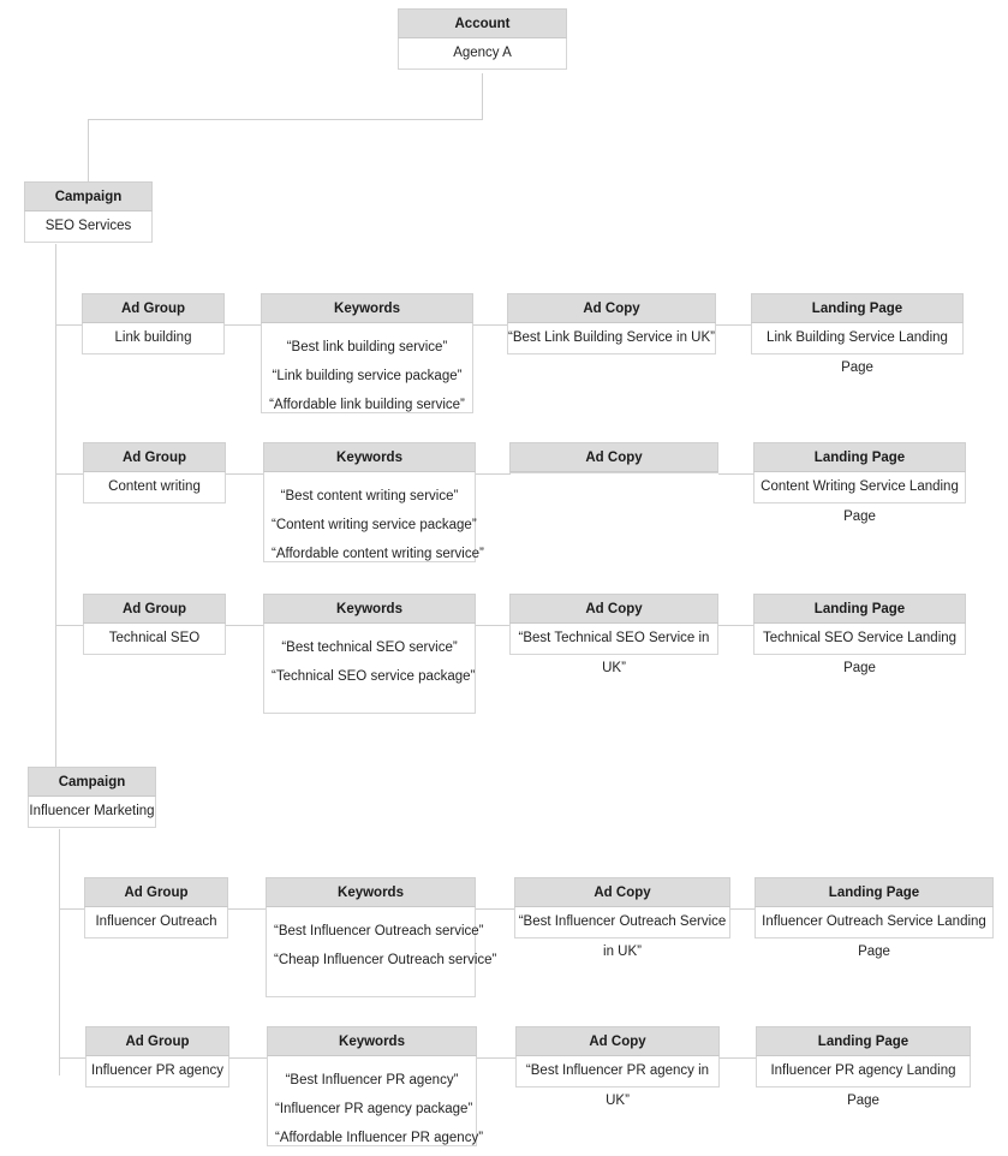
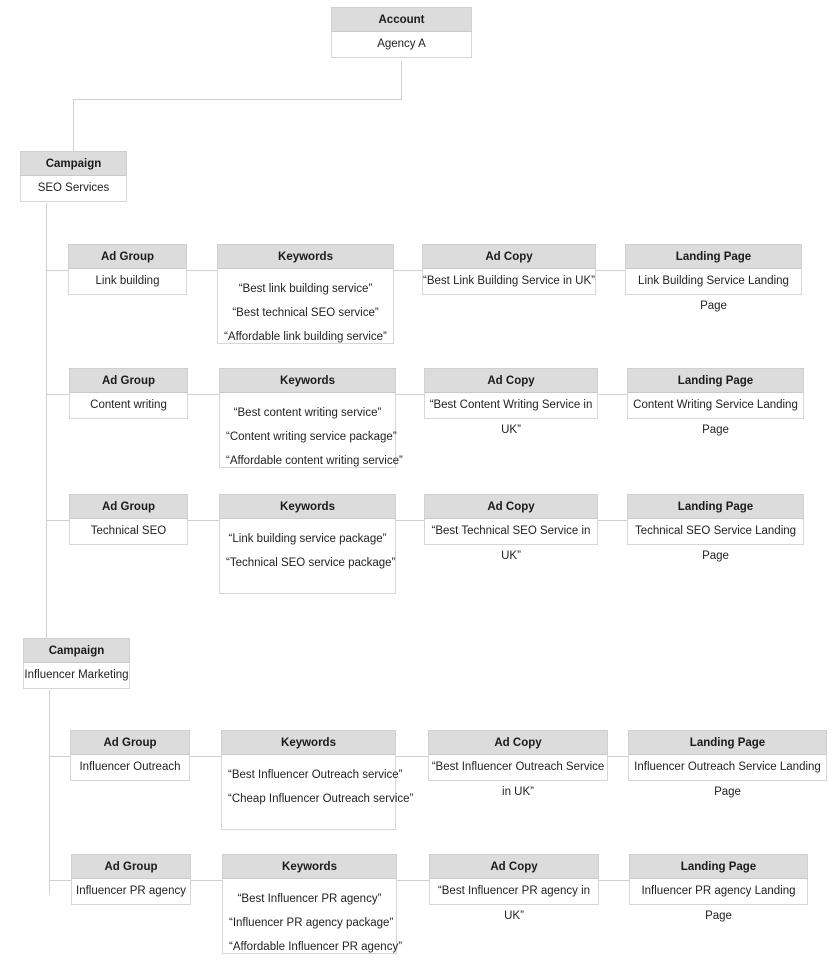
  Account
  Agency A
  Campaign
  SEO Services
  Ad Group
  Link building
  Keywords
  “Best link building service”
- “Link building service package”
+ “Best technical SEO service”
  “Affordable link building service”
  Ad Copy
  “Best Link Building Service in UK”
  Landing Page
  Link Building Service Landing Page
  Ad Group
  Content writing
  Keywords
  “Best content writing service”
  “Content writing service package”
  “Affordable content writing service”
  Ad Copy
+ “Best Content Writing Service in UK”
  Landing Page
  Content Writing Service Landing Page
  Ad Group
  Technical SEO
  Keywords
- “Best technical SEO service”
+ “Link building service package”
  “Technical SEO service package”
  Ad Copy
  “Best Technical SEO Service in UK”
  Landing Page
  Technical SEO Service Landing Page
  Campaign
  Influencer Marketing
  Ad Group
  Influencer Outreach
  Keywords
  “Best Influencer Outreach service”
  “Cheap Influencer Outreach service”
  Ad Copy
  “Best Influencer Outreach Service in UK”
  Landing Page
  Influencer Outreach Service Landing Page
  Ad Group
  Influencer PR agency
  Keywords
  “Best Influencer PR agency”
  “Influencer PR agency package”
  “Affordable Influencer PR agency”
  Ad Copy
  “Best Influencer PR agency in UK”
  Landing Page
  Influencer PR agency Landing Page
